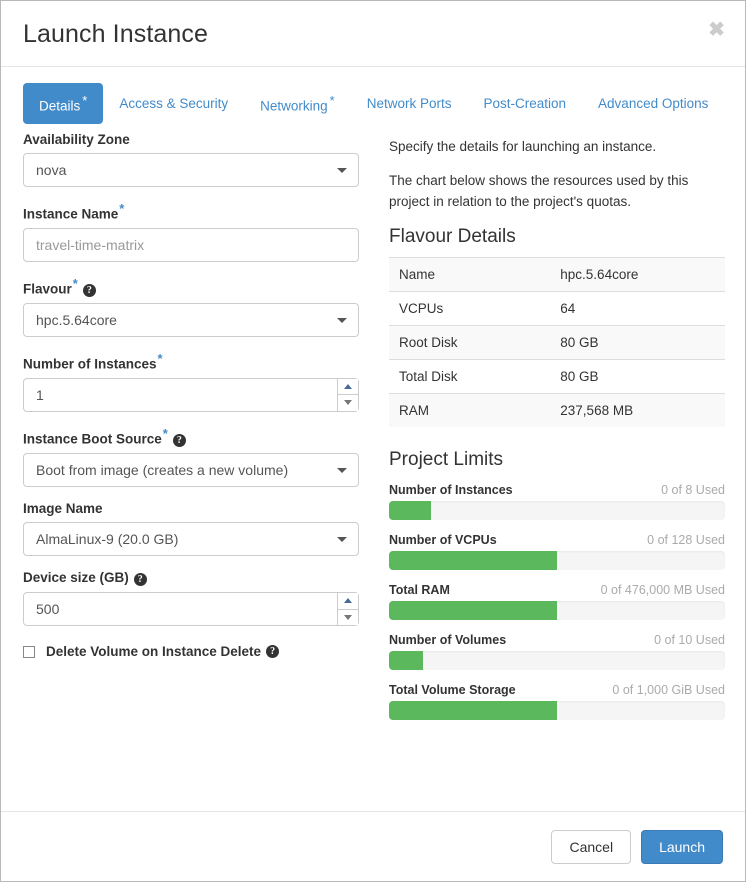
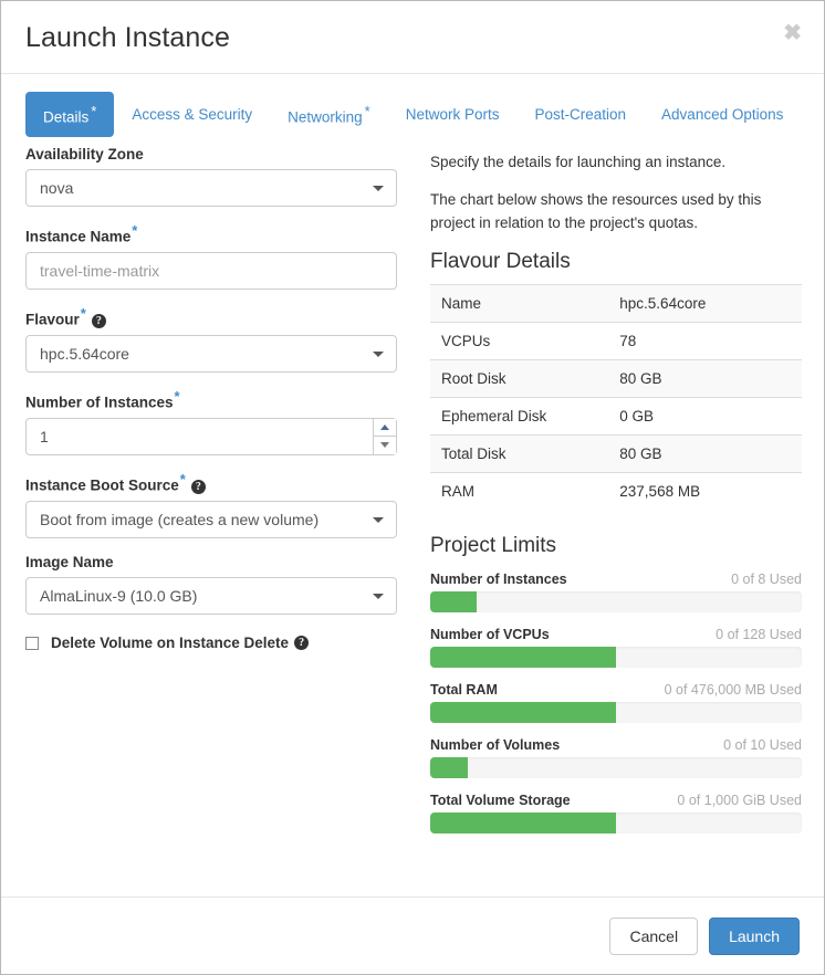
  Launch Instance
  ✖
  Details *
  Access & Security
  Networking *
  Network Ports
  Post-Creation
  Advanced Options
  Availability Zone
  nova
  Instance Name*
  travel-time-matrix
  Flavour*?
  hpc.5.64core
  Number of Instances*
  1
  Instance Boot Source*?
  Boot from image (creates a new volume)
  Image Name
- AlmaLinux-9 (20.0 GB)
+ AlmaLinux-9 (10.0 GB)
- Device size (GB) ?
- 500
  Delete Volume on Instance Delete
  ?
  Specify the details for launching an instance.
  The chart below shows the resources used by this project in relation to the project's quotas.
  Flavour Details
  Name	hpc.5.64core
- VCPUs	64
+ VCPUs	78
  Root Disk	80 GB
+ Ephemeral Disk	0 GB
  Total Disk	80 GB
  RAM	237,568 MB
  Project Limits
  Number of Instances
  0 of 8 Used
  Number of VCPUs
  0 of 128 Used
  Total RAM
  0 of 476,000 MB Used
  Number of Volumes
  0 of 10 Used
  Total Volume Storage
  0 of 1,000 GiB Used
  Cancel
  Launch
